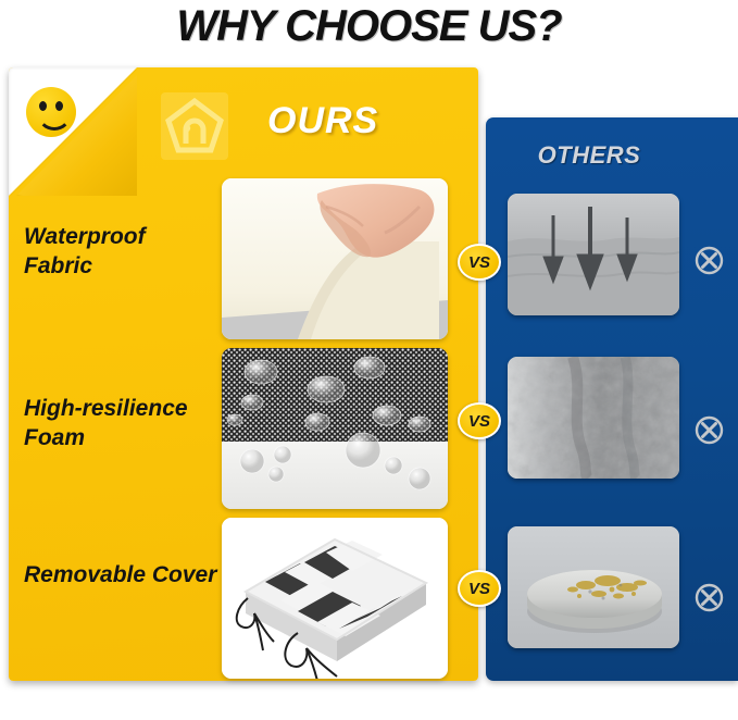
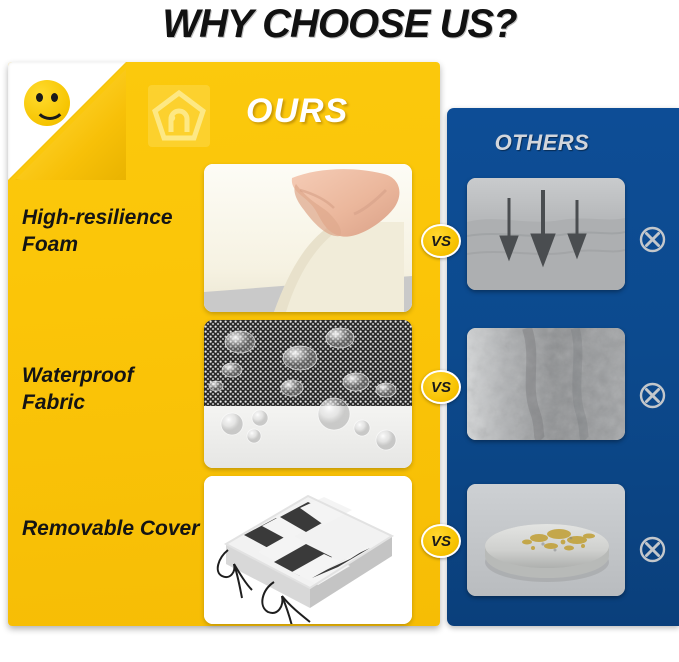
  WHY CHOOSE US?
  OTHERS
  OURS
- Waterproof Fabric
+ High-resilience Foam
  VS
- High-resilience Foam
+ Waterproof Fabric
  VS
  Removable Cover
  VS
